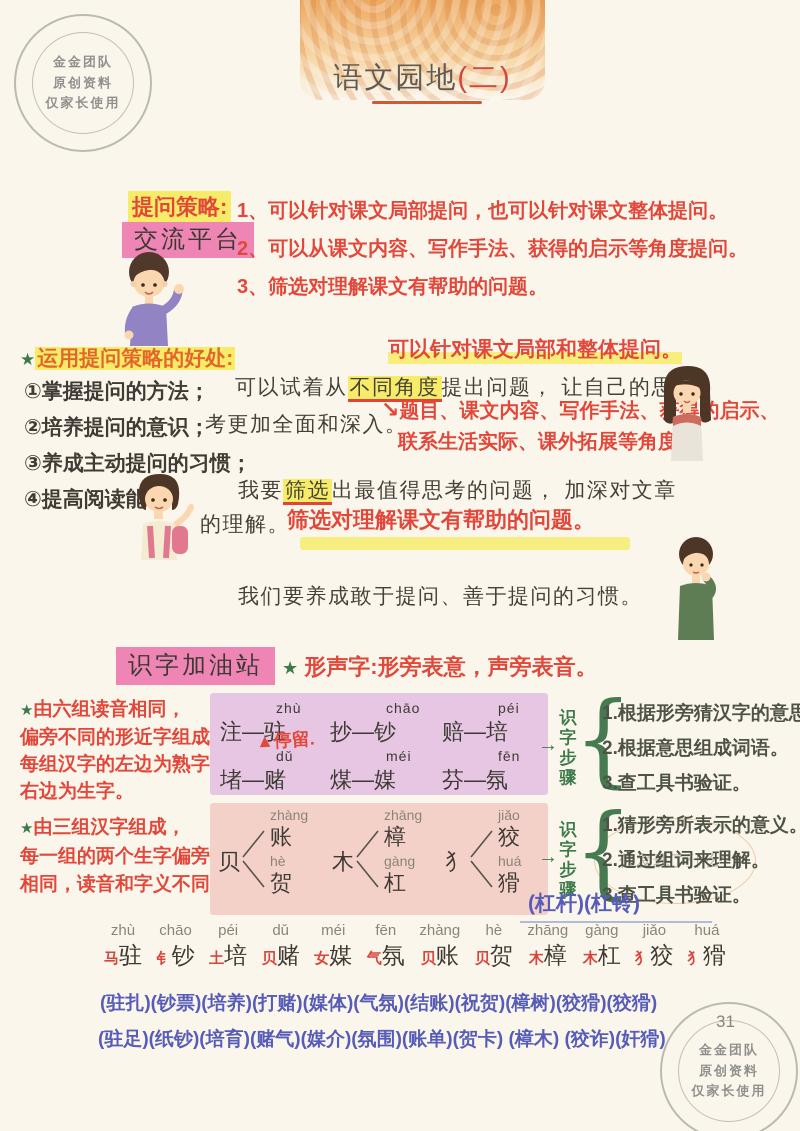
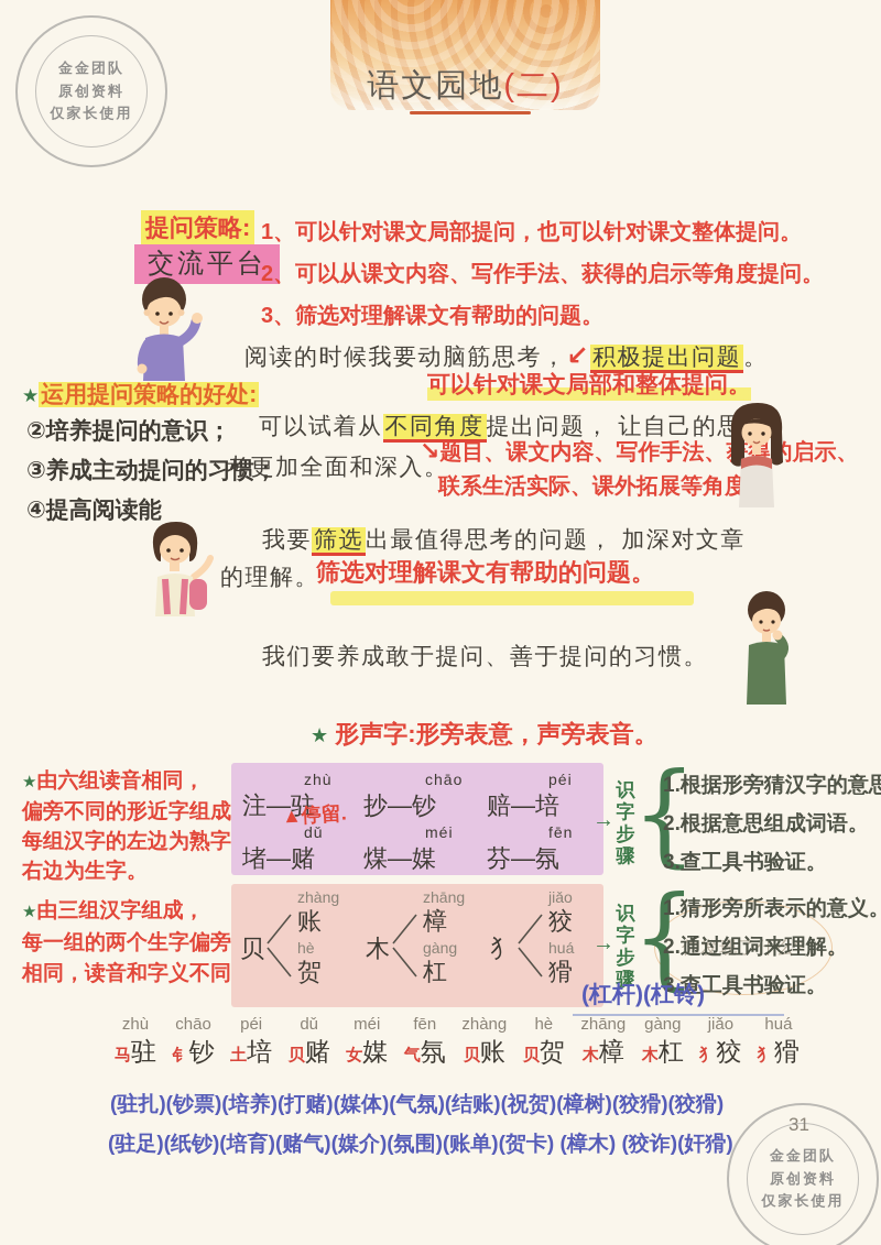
  语文园地(二)
  金金团队
  原创资料
  仅家长使用
  提问策略:
  交流平台
  1、可以针对课文局部提问，也可以针对课文整体提问。
  2、可以从课文内容、写作手法、获得的启示等角度提问。
  3、筛选对理解课文有帮助的问题。
+ 阅读的时候我要动脑筋思考，↙积极提出问题。
  可以针对课文局部和整体提问。
  ★运用提问策略的好处:
- ①掌握提问的方法；
  ②培养提问的意识；
  ③养成主动提问的习惯；
  ④提高阅读能
  可以试着从不同角度提出问题， 让自己的思
  考更加全面和深入。
  ↘题目、课文内容、写作手法、启示、
  联系生活实际、课外拓展等角度
  我要筛选出最值得思考的问题， 加深对文章
  的理解。
  筛选对理解课文有帮助的问题。
  我们要养成敢于提问、善于提问的习惯。
- 识字加油站
  ★ 形声字:形旁表意，声旁表音。
  ★由六组读音相同，
  偏旁不同的形近字组成
  每组汉字的左边为熟字
  右边为生字。
  zhù
  注—驻
  chāo
  抄—钞
  péi
  赔—培
  dǔ
  堵—赌
  méi
  煤—媒
  fēn
  芬—氛
  →
  识字步骤
  1.根据形旁猜汉字的意思
  2.根据意思组成词语。
  3.查工具书验证。
  ★由三组汉字组成，
  每一组的两个生字偏旁
  相同，读音和字义不同
  贝
  zhàng
  账
  hè
  贺
  木
  zhāng
  樟
  gàng
  杠
  犭
  jiǎo
  狡
  huá
  猾
  你发现了什么?
  →
  识字步骤
  1.猜形旁所表示的意义。
  2.通过组词来理解。
  3.查工具书验证。
  (杠杆)(杠铃)
  zhù
  马驻
  chāo
  钅钞
  péi
  土培
  dǔ
  贝赌
  méi
  女媒
  fēn
  气氛
  zhàng
  贝账
  hè
  贝贺
  zhāng
  木樟
  gàng
  木杠
  jiǎo
  犭狡
  huá
  犭猾
  (驻扎)(钞票)(培养)(打赌)(媒体)(气氛)(结账)(祝贺)(樟树)(狡猾)(狡猾)
  (驻足)(纸钞)(培育)(赌气)(媒介)(氛围)(账单)(贺卡) (樟木) (狡诈)(奸猾)
  31
  金金团队
  原创资料
  仅家长使用
